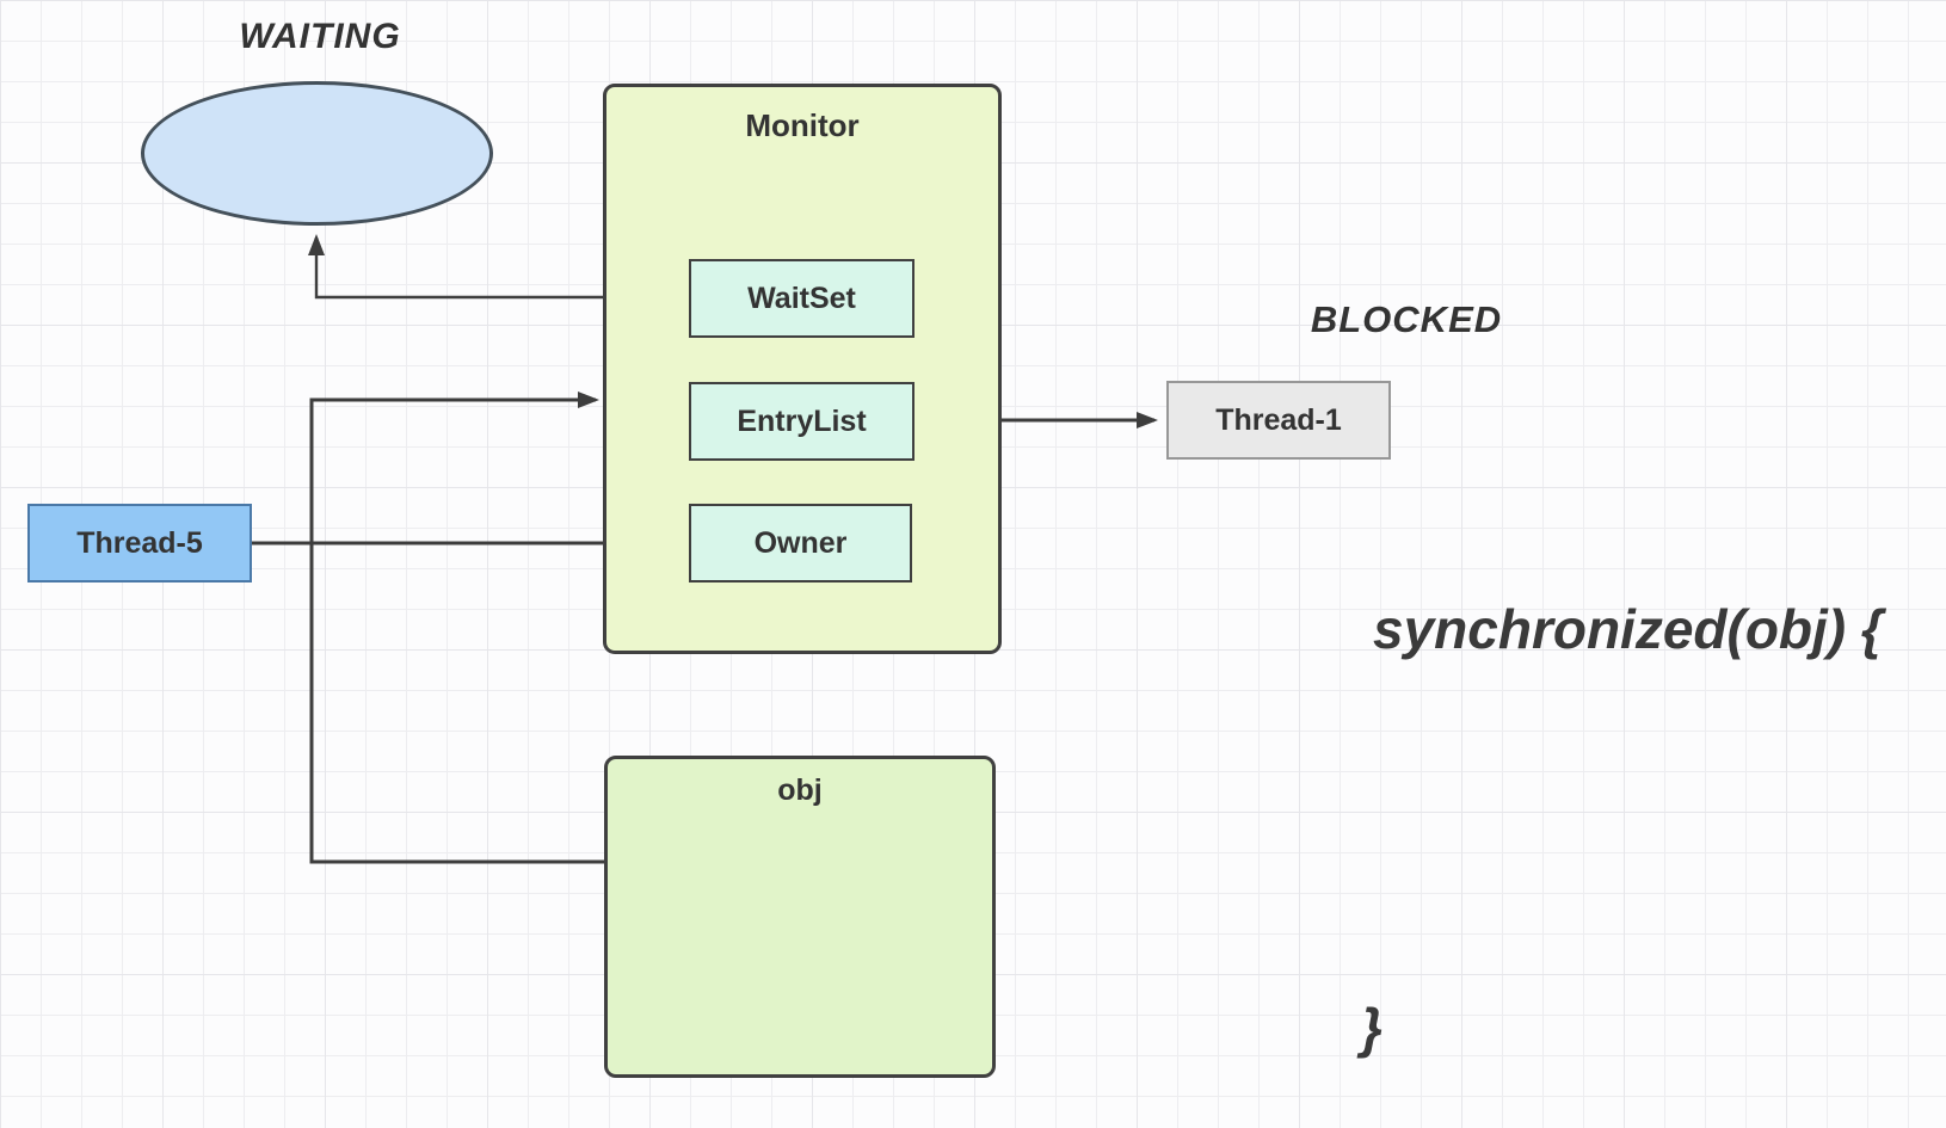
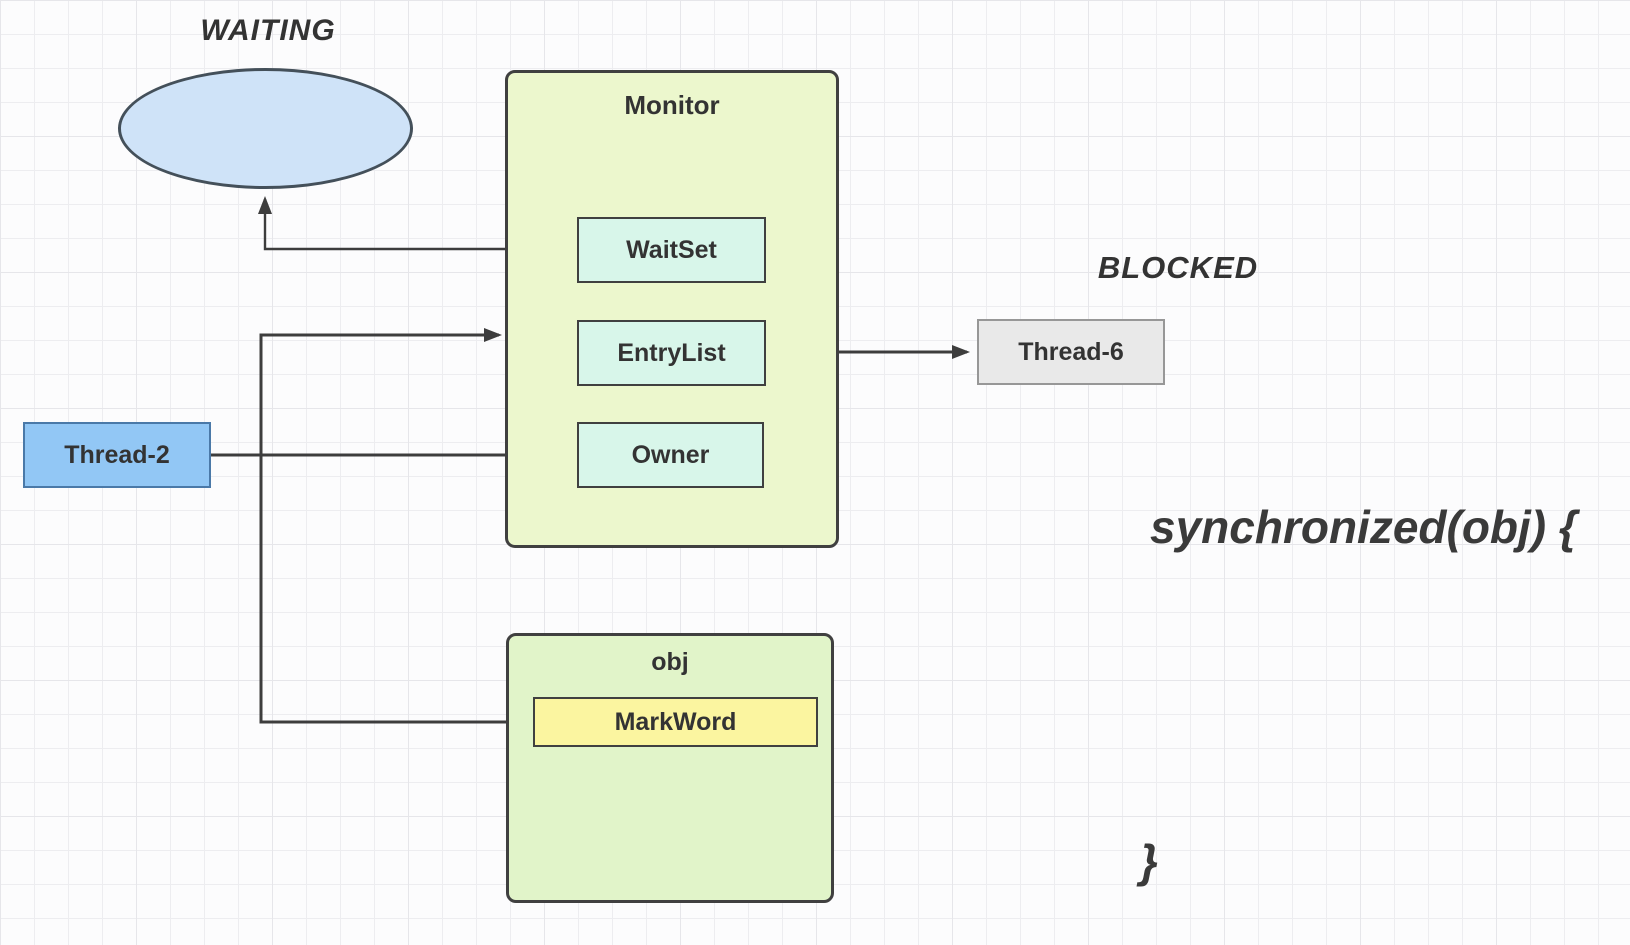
  WAITING
  Monitor
  WaitSet
  EntryList
  Owner
  BLOCKED
- Thread-1
+ Thread-6
- Thread-5
+ Thread-2
  obj
+ MarkWord
  synchronized(obj) {
  }
